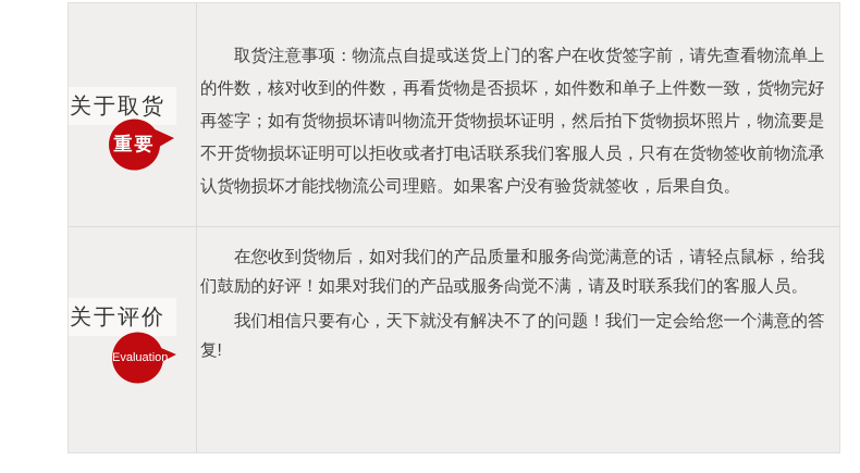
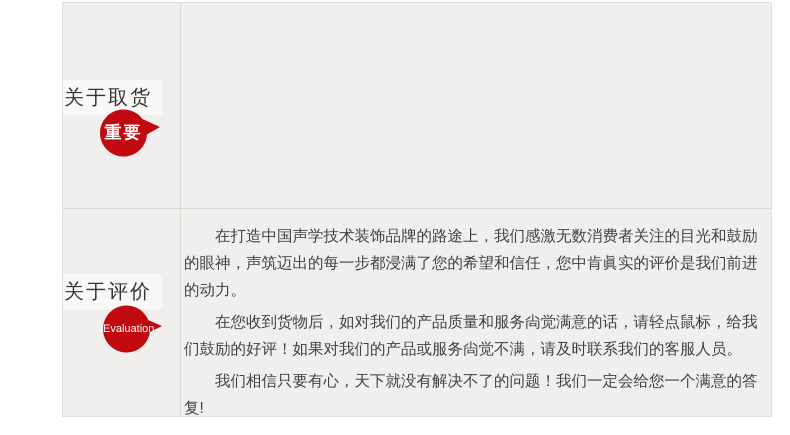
  关于取货
  重要
- 取货注意事项：物流点自提或送货上门的客户在收货签字前，请先查看物流单上的件数，核对收到的件数，再看货物是否损坏，如件数和单子上件数一致，货物完好再签字；如有货物损坏请叫物流开货物损坏证明，然后拍下货物损坏照片，物流要是不开货物损坏证明可以拒收或者打电话联系我们客服人员，只有在货物签收前物流承认货物损坏才能找物流公司理赔。如果客户没有验货就签收，后果自负。
  关于评价
  Evaluation
+ 在打造中国声学技术装饰品牌的路途上，我们感激无数消费者关注的目光和鼓励的眼神，声筑迈出的每一步都浸满了您的希望和信任，您中肯眞实的评价是我们前进的动力。
  在您收到货物后，如对我们的产品质量和服务尙觉满意的话，请轻点鼠标，给我们鼓励的好评！如果对我们的产品或服务尙觉不满，请及时联系我们的客服人员。
  我们相信只要有心，天下就没有解决不了的问题！我们一定会给您一个满意的答复!
